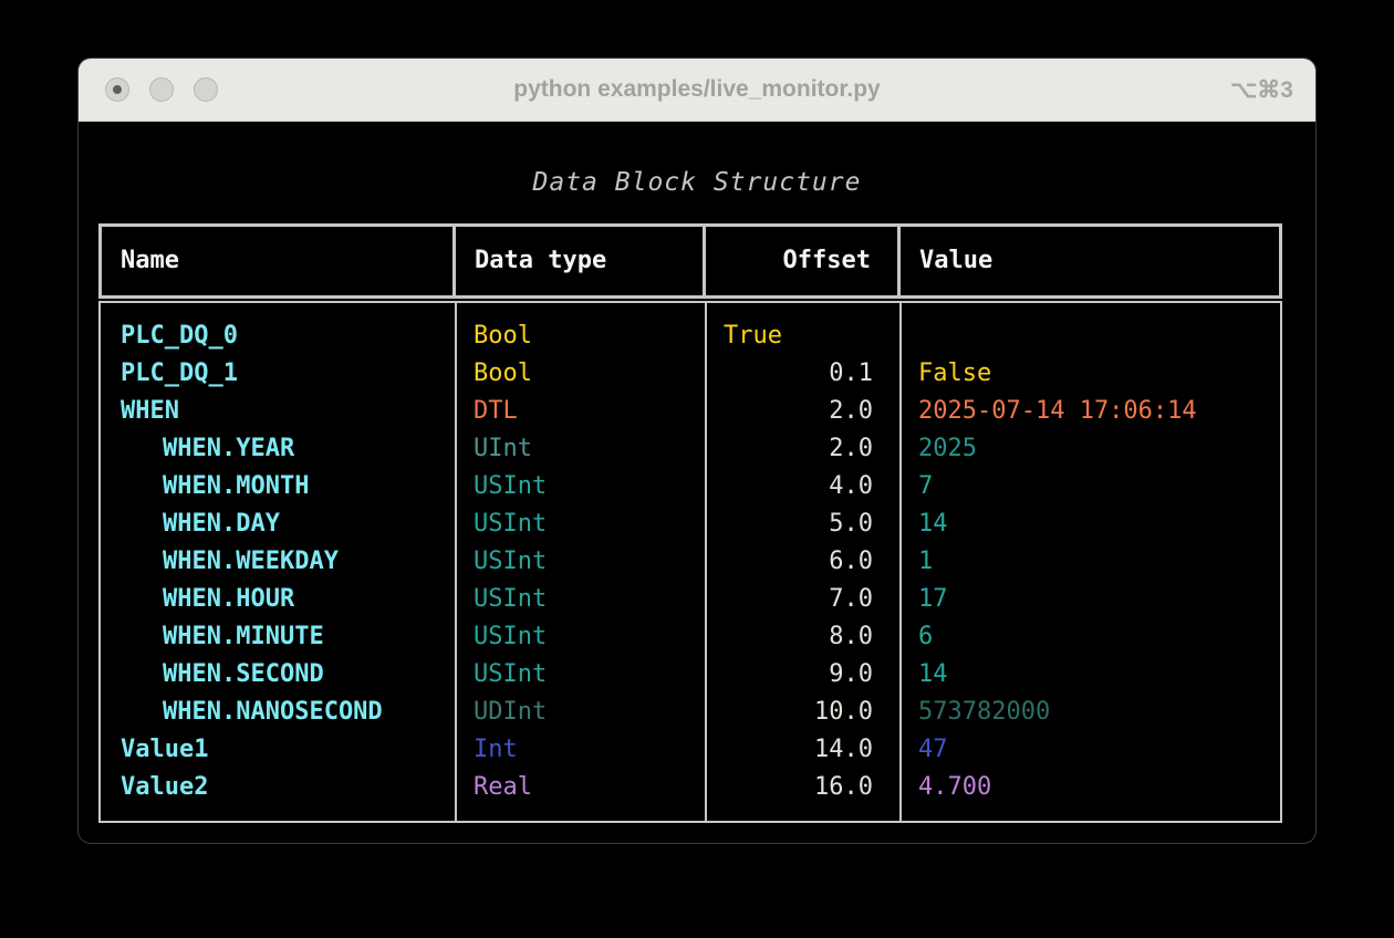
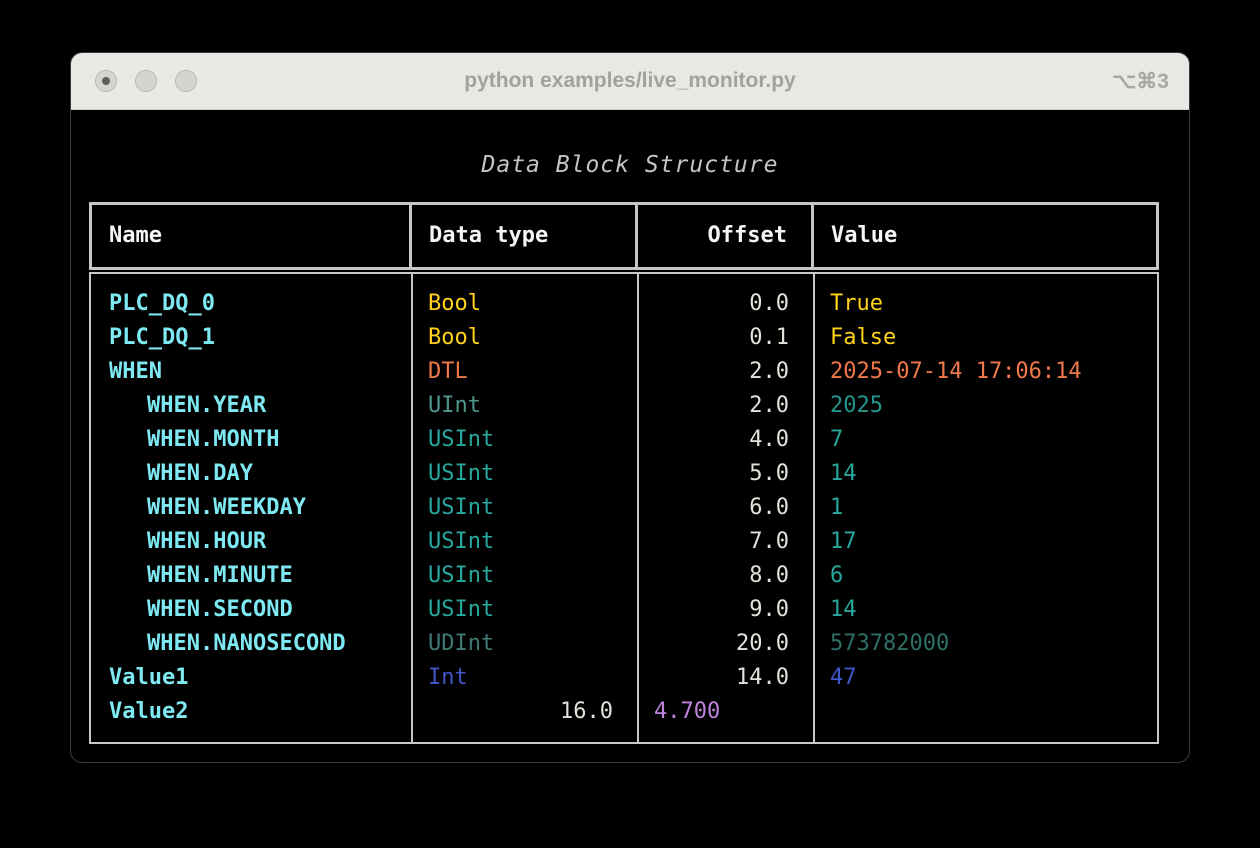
  python examples/live_monitor.py
  ⌥⌘3
  Data Block Structure
  Name
  Data type
  Offset
  Value
  PLC_DQ_0
  Bool
+ 0.0
  True
  PLC_DQ_1
  Bool
  0.1
  False
  WHEN
  DTL
  2.0
  2025-07-14 17:06:14
  WHEN.YEAR
  UInt
  2.0
  2025
  WHEN.MONTH
  USInt
  4.0
  7
  WHEN.DAY
  USInt
  5.0
  14
  WHEN.WEEKDAY
  USInt
  6.0
  1
  WHEN.HOUR
  USInt
  7.0
  17
  WHEN.MINUTE
  USInt
  8.0
  6
  WHEN.SECOND
  USInt
  9.0
  14
  WHEN.NANOSECOND
  UDInt
- 10.0
+ 20.0
  573782000
  Value1
  Int
  14.0
  47
  Value2
- Real
  16.0
  4.700
